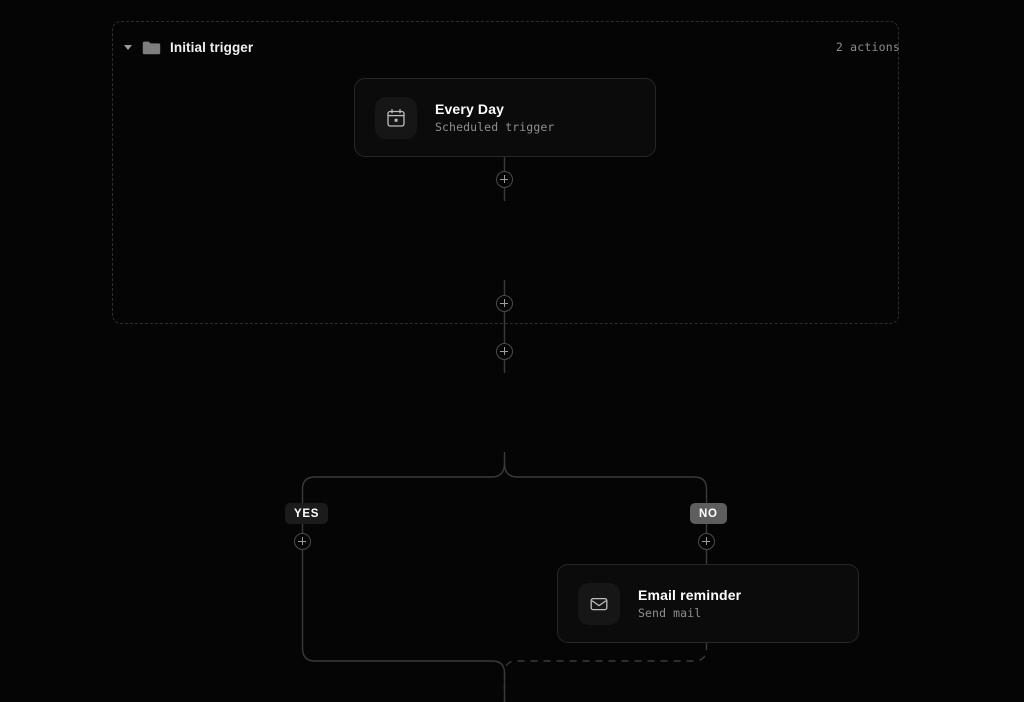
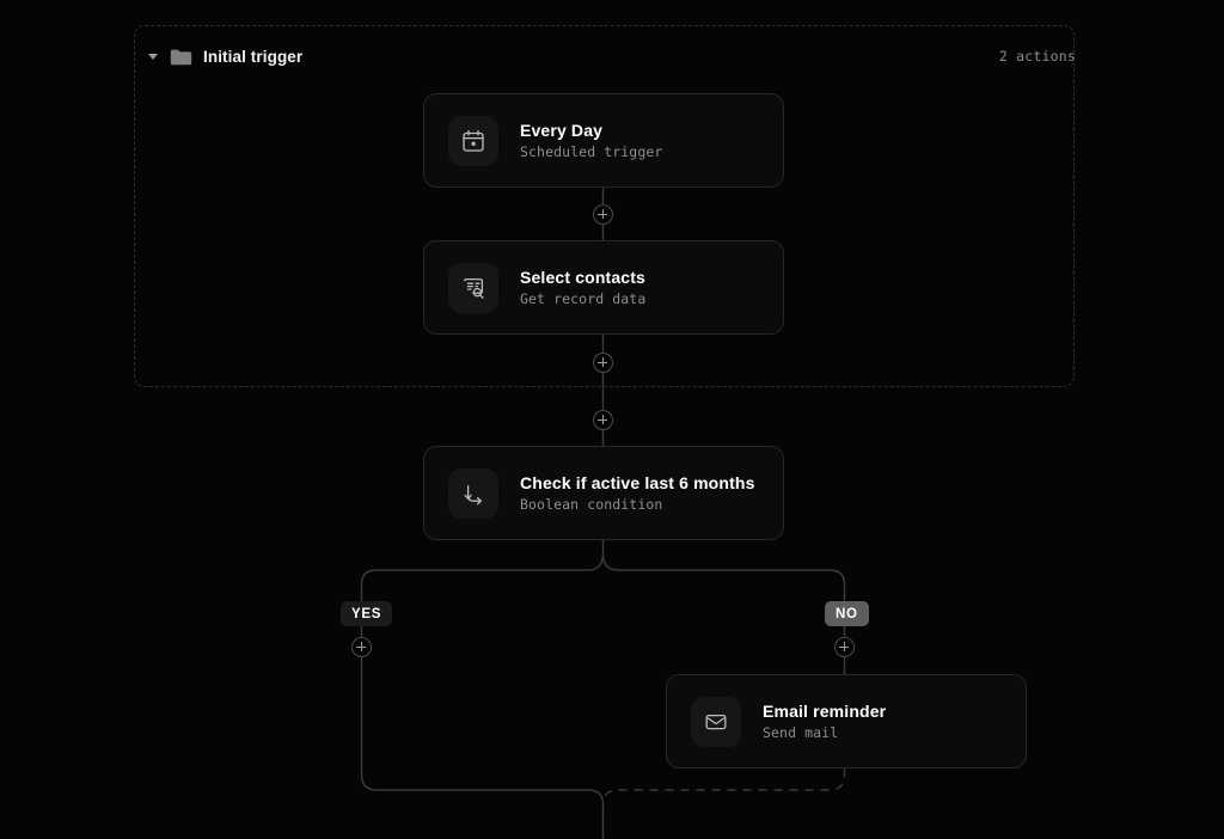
  Initial trigger
  2 actions
  Every Day
  Scheduled trigger
+ Select contacts
+ Get record data
+ Check if active last 6 months
+ Boolean condition
  Email reminder
  Send mail
  YES
  NO
